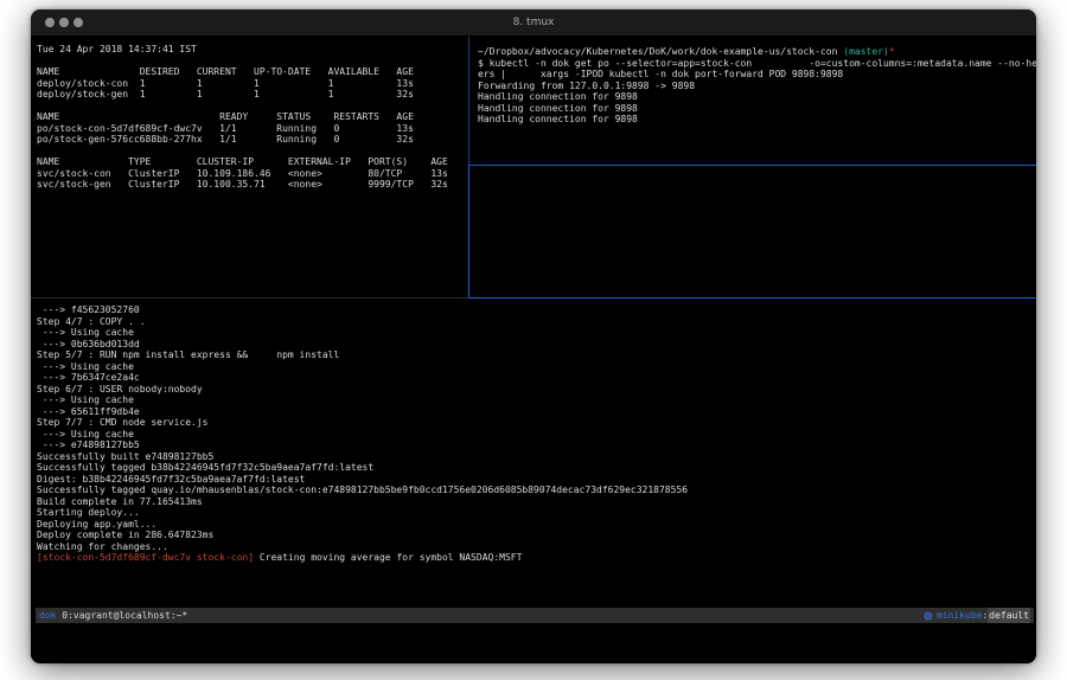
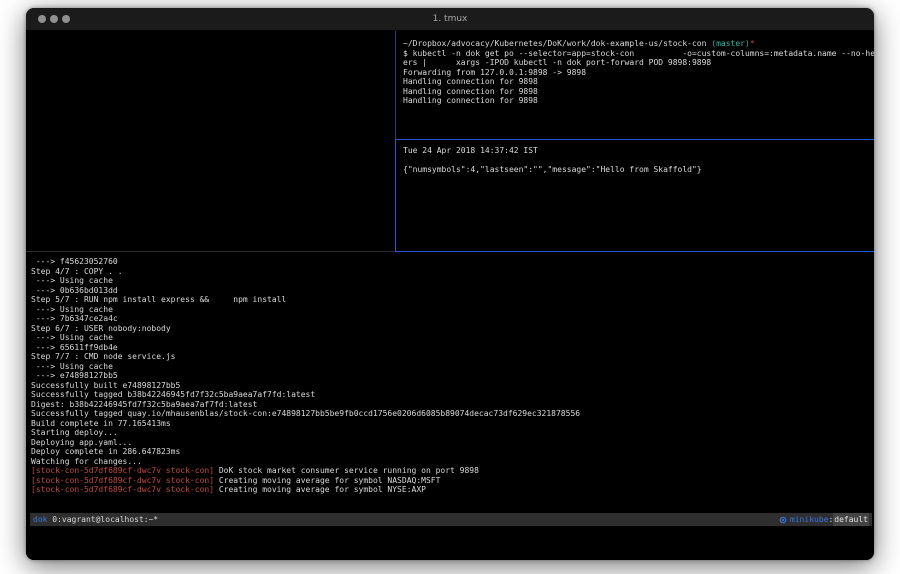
- 8. tmux
+ 1. tmux
- Tue 24 Apr 2018 14:37:41 IST
- NAME DESIRED CURRENT UP-TO-DATE AVAILABLE AGE
- deploy/stock-con 1 1 1 1 13s
- deploy/stock-gen 1 1 1 1 32s
- NAME READY STATUS RESTARTS AGE
- po/stock-con-5d7df689cf-dwc7v 1/1 Running 0 13s
- po/stock-gen-576cc688bb-277hx 1/1 Running 0 32s
- NAME TYPE CLUSTER-IP EXTERNAL-IP PORT(S) AGE
- svc/stock-con ClusterIP 10.109.186.46 <none> 80/TCP 13s
- svc/stock-gen ClusterIP 10.100.35.71 <none> 9999/TCP 32s
  ~/Dropbox/advocacy/Kubernetes/DoK/work/dok-example-us/stock-con (master)*
  $ kubectl -n dok get po --selector=app=stock-con -o=custom-columns=:metadata.name --no-he
  ers | xargs -IPOD kubectl -n dok port-forward POD 9898:9898
  Forwarding from 127.0.0.1:9898 -> 9898
  Handling connection for 9898
  Handling connection for 9898
  Handling connection for 9898
+ Tue 24 Apr 2018 14:37:42 IST
+ {"numsymbols":4,"lastseen":"","message":"Hello from Skaffold"}
  ---> f45623052760
  Step 4/7 : COPY . .
  ---> Using cache
  ---> 0b636bd013dd
  Step 5/7 : RUN npm install express && npm install
  ---> Using cache
  ---> 7b6347ce2a4c
  Step 6/7 : USER nobody:nobody
  ---> Using cache
  ---> 65611ff9db4e
  Step 7/7 : CMD node service.js
  ---> Using cache
  ---> e74898127bb5
  Successfully built e74898127bb5
  Successfully tagged b38b42246945fd7f32c5ba9aea7af7fd:latest
  Digest: b38b42246945fd7f32c5ba9aea7af7fd:latest
  Successfully tagged quay.io/mhausenblas/stock-con:e74898127bb5be9fb0ccd1756e0206d6085b89074decac73df629ec321878556
  Build complete in 77.165413ms
  Starting deploy...
  Deploying app.yaml...
  Deploy complete in 286.647823ms
  Watching for changes...
+ [stock-con-5d7df689cf-dwc7v stock-con] DoK stock market consumer service running on port 9898
  [stock-con-5d7df689cf-dwc7v stock-con] Creating moving average for symbol NASDAQ:MSFT
+ [stock-con-5d7df689cf-dwc7v stock-con] Creating moving average for symbol NYSE:AXP
  dok
  0:vagrant@localhost:~*
  minikube
  :
  default
